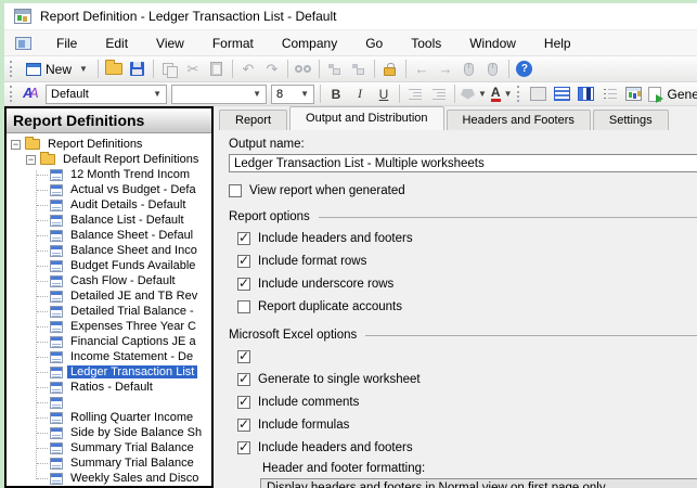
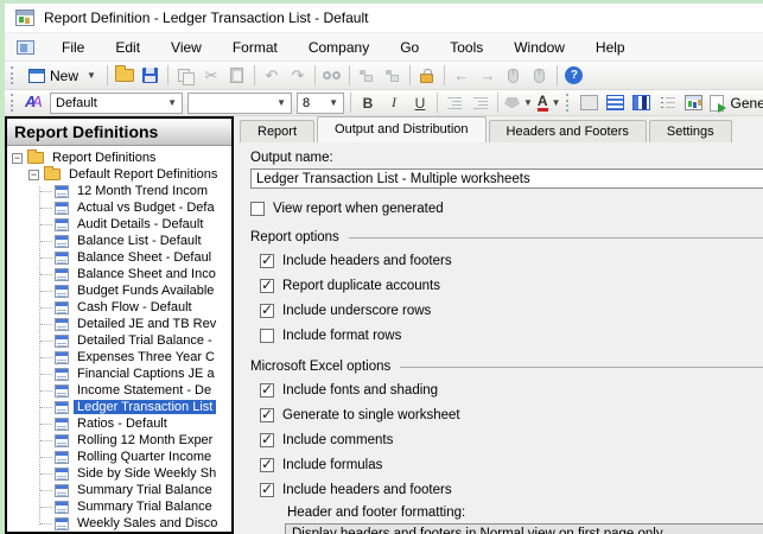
  Report Definition - Ledger Transaction List - Default
  File
  Edit
  View
  Format
  Company
  Go
  Tools
  Window
  Help
  New
  ▼
  ✂
  ↶
  ↷
  ←
  →
  ?
  A
  A
  Default
  ▼
  ▼
  8
  ▼
  B
  I
  U
  ▼
  A
  ▼
  Report Definitions
  −
  Report Definitions
  −
  Default Report Definitions
  12 Month Trend Incom
  Actual vs Budget - Defa
  Audit Details - Default
  Balance List - Default
  Balance Sheet - Defaul
  Balance Sheet and Inco
  Budget Funds Available
  Cash Flow - Default
  Detailed JE and TB Rev
  Detailed Trial Balance -
  Expenses Three Year C
  Financial Captions JE a
  Income Statement - De
  Ledger Transaction List
  Ratios - Default
+ Rolling 12 Month Exper
  Rolling Quarter Income
- Side by Side Balance Sh
+ Side by Side Weekly Sh
  Summary Trial Balance
  Summary Trial Balance
  Weekly Sales and Disco
  Report
  Output and Distribution
  Headers and Footers
  Settings
  Output name:
  Ledger Transaction List - Multiple worksheets
  View report when generated
  Report options
  Include headers and footers
- Include format rows
+ Report duplicate accounts
  Include underscore rows
- Report duplicate accounts
+ Include format rows
  Microsoft Excel options
+ Include fonts and shading
  Generate to single worksheet
  Include comments
  Include formulas
  Include headers and footers
  Header and footer formatting:
